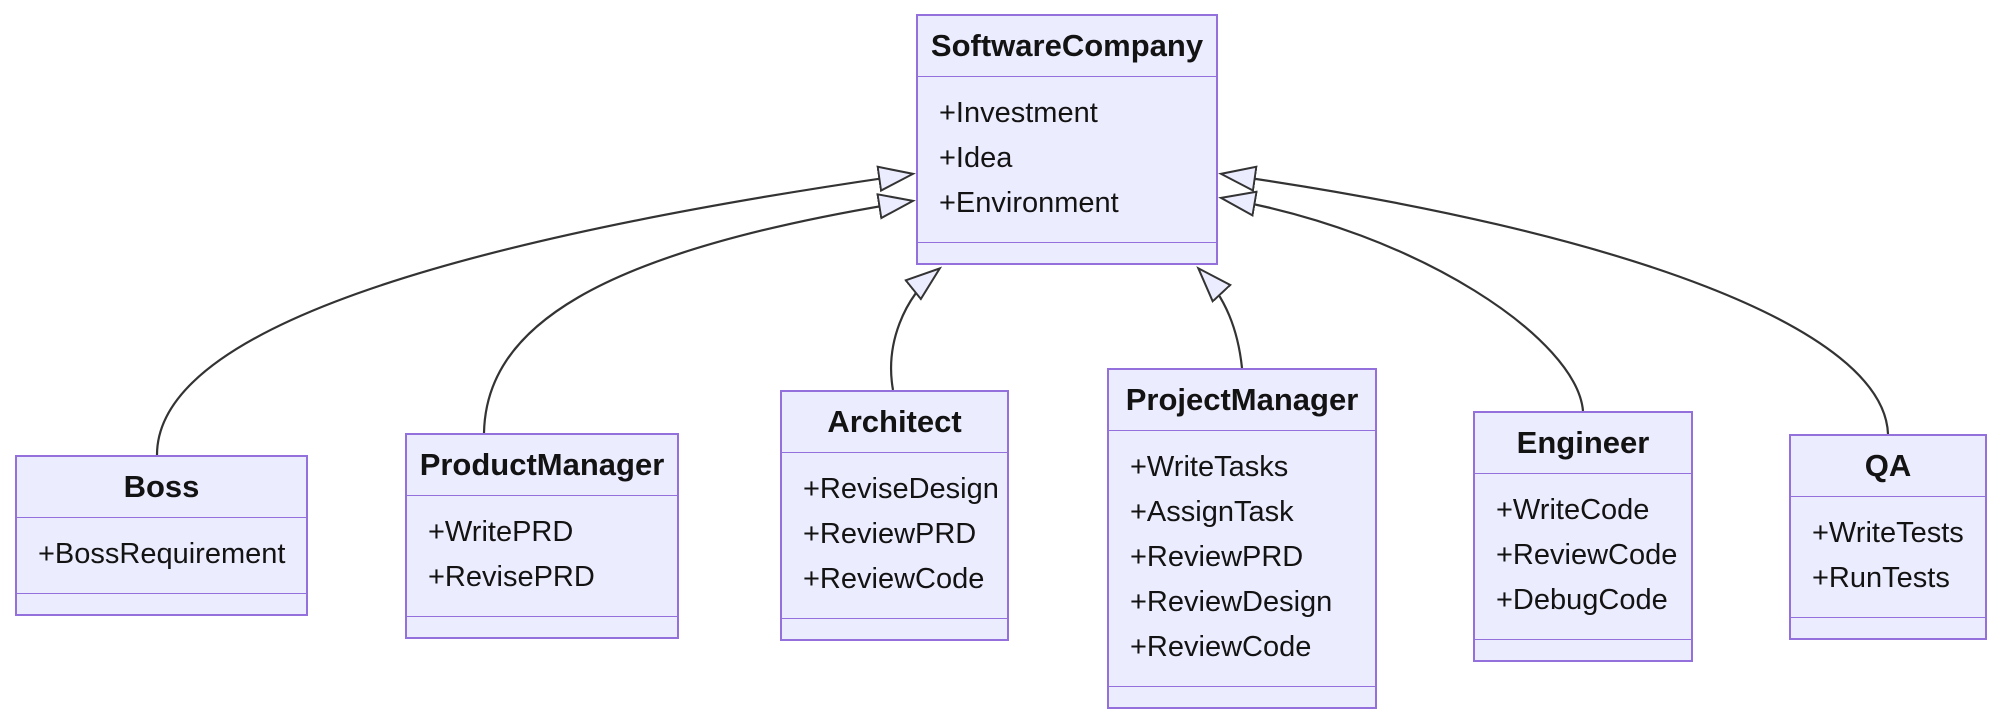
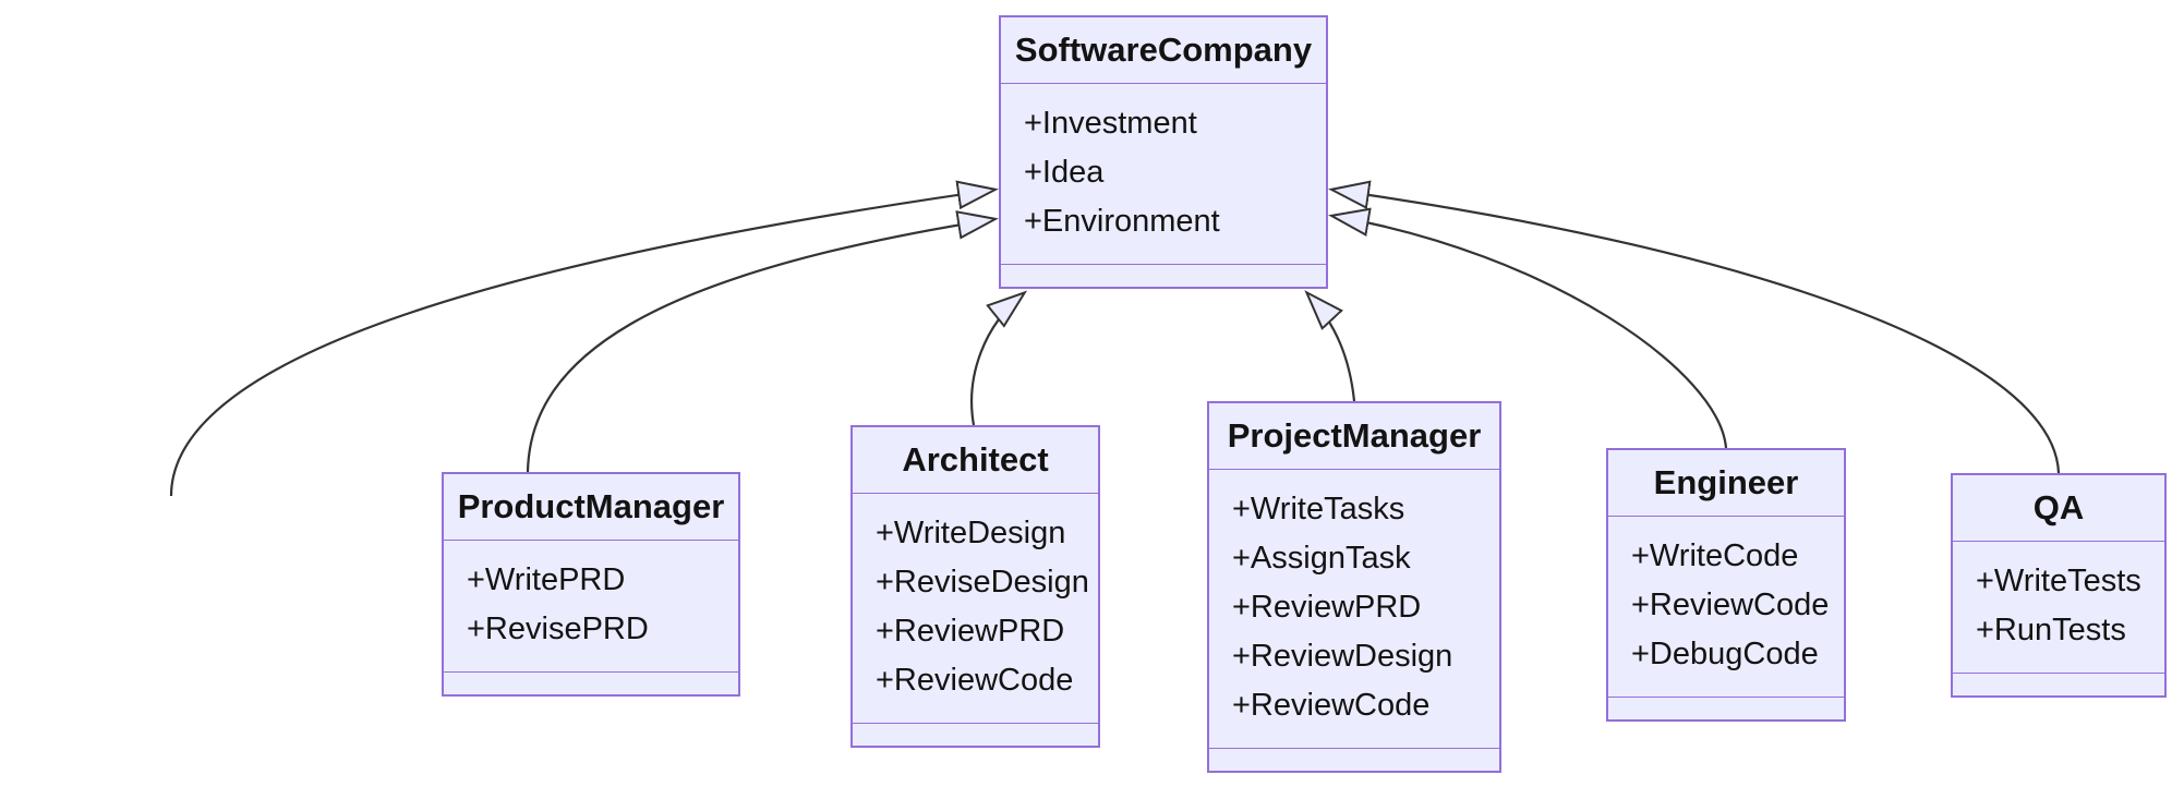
  SoftwareCompany
  +Investment
  +Idea
  +Environment
- Boss
- +BossRequirement
  ProductManager
  +WritePRD
  +RevisePRD
  Architect
+ +WriteDesign
  +ReviseDesign
  +ReviewPRD
  +ReviewCode
  ProjectManager
  +WriteTasks
  +AssignTask
  +ReviewPRD
  +ReviewDesign
  +ReviewCode
  Engineer
  +WriteCode
  +ReviewCode
  +DebugCode
  QA
  +WriteTests
  +RunTests
